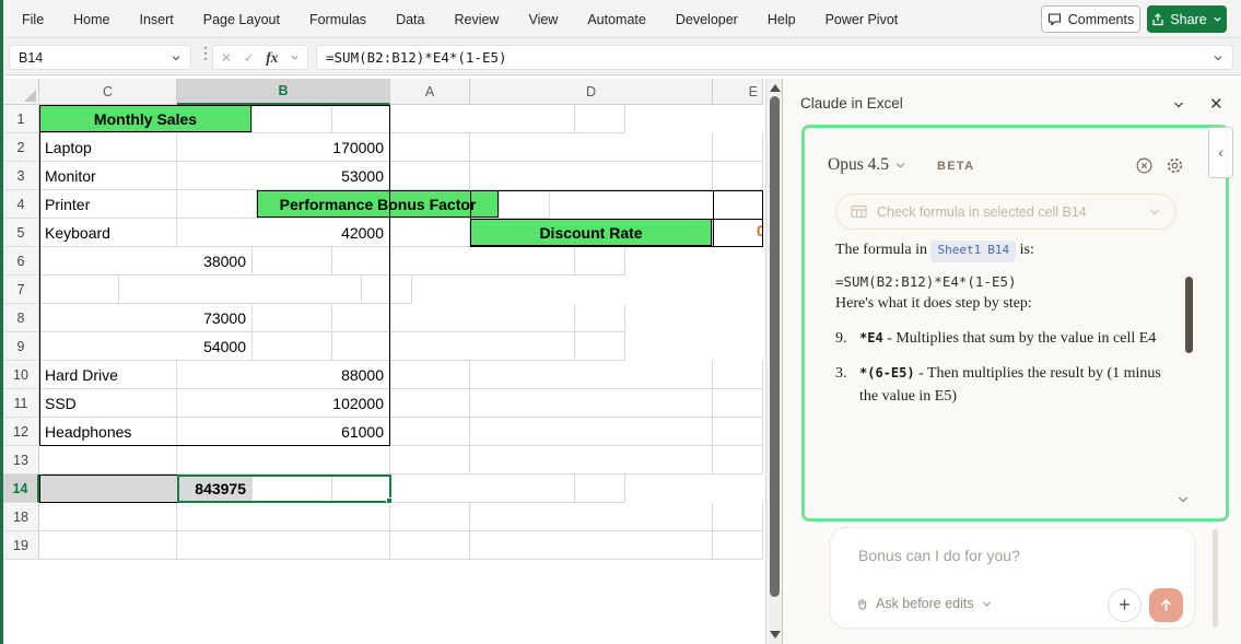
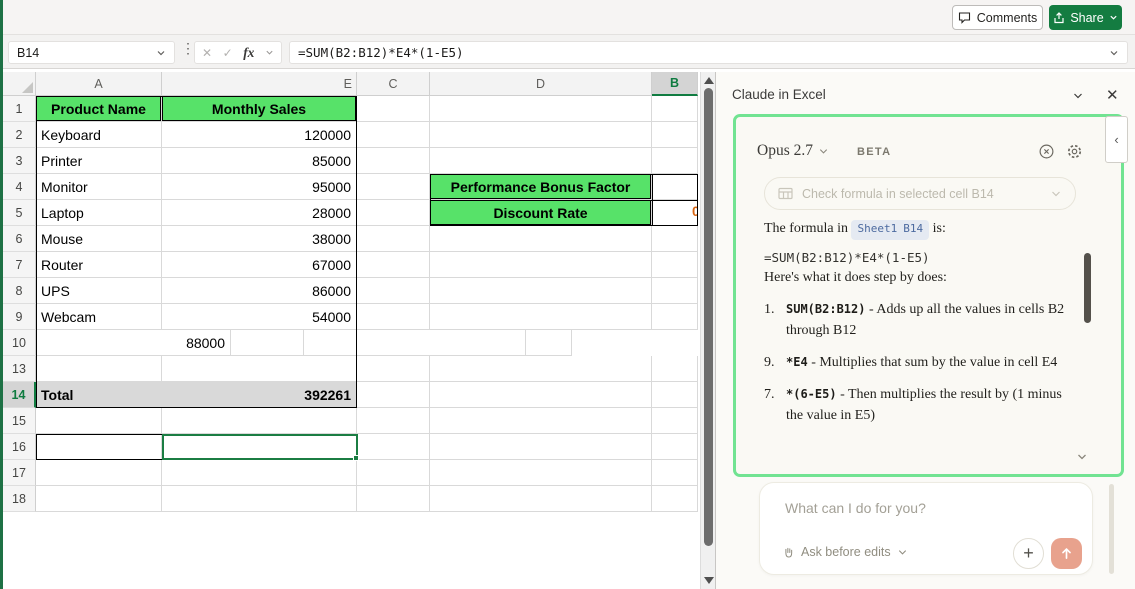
- File
- Home
- Insert
- Page Layout
- Formulas
- Data
- Review
- View
- Automate
- Developer
- Help
- Power Pivot
  Comments
  Share
  B14
  ⋮
  ✕
  ✓
  fx
  =SUM(B2:B12)*E4*(1-E5)
- C
+ A
- B
+ E
- A
+ C
  D
- E
+ B
  1
+ Product Name
  Monthly Sales
  2
- Laptop
+ Keyboard
- 170000
+ 120000
  3
- Monitor
+ Printer
- 53000
+ 85000
  4
- Printer
+ Monitor
+ 95000
  Performance Bonus Factor
  5
- Keyboard
+ Laptop
- 42000
+ 28000
  Discount Rate
  0
  6
+ Mouse
  38000
  7
+ Router
+ 67000
  8
+ UPS
- 73000
+ 86000
  9
+ Webcam
  54000
  10
- Hard Drive
  88000
- 11
- SSD
- 102000
- 12
- Headphones
- 61000
  13
  14
+ Total
- 843975
+ 392261
+ 15
+ 16
+ 17
  18
- 19
  Claude in Excel
  ✕
- Opus 4.5
+ Opus 2.7
  BETA
  Check formula in selected cell B14
  The formula in Sheet1 B14 is:
  =SUM(B2:B12)*E4*(1-E5)
- Here's what it does step by step:
+ Here's what it does step by does:
+ 1.
+ SUM(B2:B12) - Adds up all the values in cells B2 through B12
  9.
  *E4 - Multiplies that sum by the value in cell E4
- 3.
+ 7.
  *(6-E5) - Then multiplies the result by (1 minus the value in E5)
  ‹
- Bonus can I do for you?
+ What can I do for you?
  Ask before edits
  +
